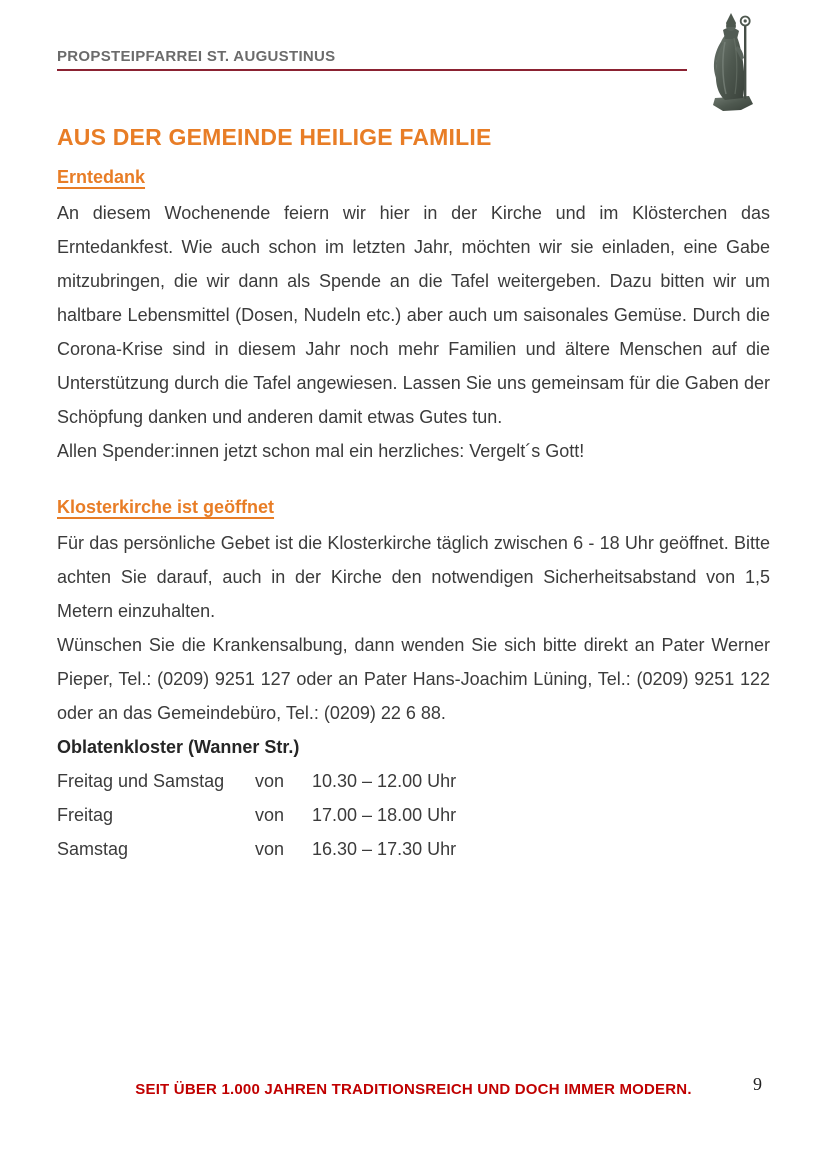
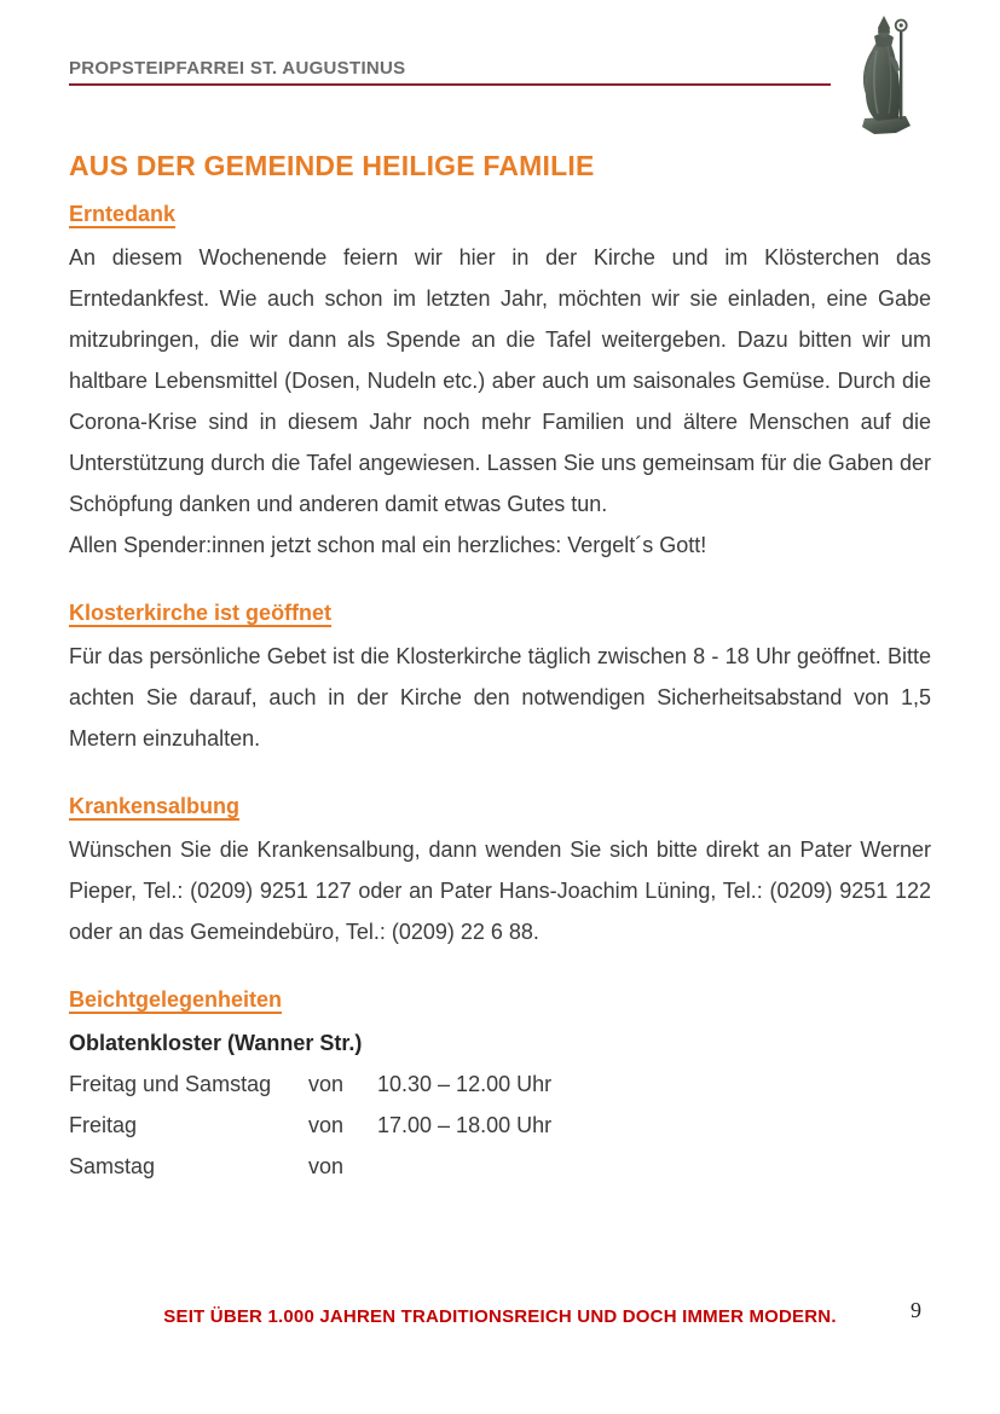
  PROPSTEIPFARREI ST. AUGUSTINUS
  AUS DER GEMEINDE HEILIGE FAMILIE
  Erntedank
  An diesem Wochenende feiern wir hier in der Kirche und im Klösterchen das Erntedankfest. Wie auch schon im letzten Jahr, möchten wir sie einladen, eine Gabe mitzubringen, die wir dann als Spende an die Tafel weitergeben. Dazu bitten wir um haltbare Lebensmittel (Dosen, Nudeln etc.) aber auch um saisonales Gemüse. Durch die Corona-Krise sind in diesem Jahr noch mehr Familien und ältere Menschen auf die Unterstützung durch die Tafel angewiesen. Lassen Sie uns gemeinsam für die Gaben der Schöpfung danken und anderen damit etwas Gutes tun.
  Allen Spender:innen jetzt schon mal ein herzliches: Vergelt´s Gott!
  Klosterkirche ist geöffnet
- Für das persönliche Gebet ist die Klosterkirche täglich zwischen 6 - 18 Uhr geöffnet. Bitte achten Sie darauf, auch in der Kirche den notwendigen Sicherheitsabstand von 1,5 Metern einzuhalten.
+ Für das persönliche Gebet ist die Klosterkirche täglich zwischen 8 - 18 Uhr geöffnet. Bitte achten Sie darauf, auch in der Kirche den notwendigen Sicherheitsabstand von 1,5 Metern einzuhalten.
+ Krankensalbung
  Wünschen Sie die Krankensalbung, dann wenden Sie sich bitte direkt an Pater Werner Pieper, Tel.: (0209) 9251 127 oder an Pater Hans-Joachim Lüning, Tel.: (0209) 9251 122 oder an das Gemeindebüro, Tel.: (0209) 22 6 88.
+ Beichtgelegenheiten
  Oblatenkloster (Wanner Str.)
  Freitag und Samstag
  von
  10.30 – 12.00 Uhr
  Freitag
  von
  17.00 – 18.00 Uhr
  Samstag
  von
- 16.30 – 17.30 Uhr
  SEIT ÜBER 1.000 JAHREN TRADITIONSREICH UND DOCH IMMER MODERN.
  9
